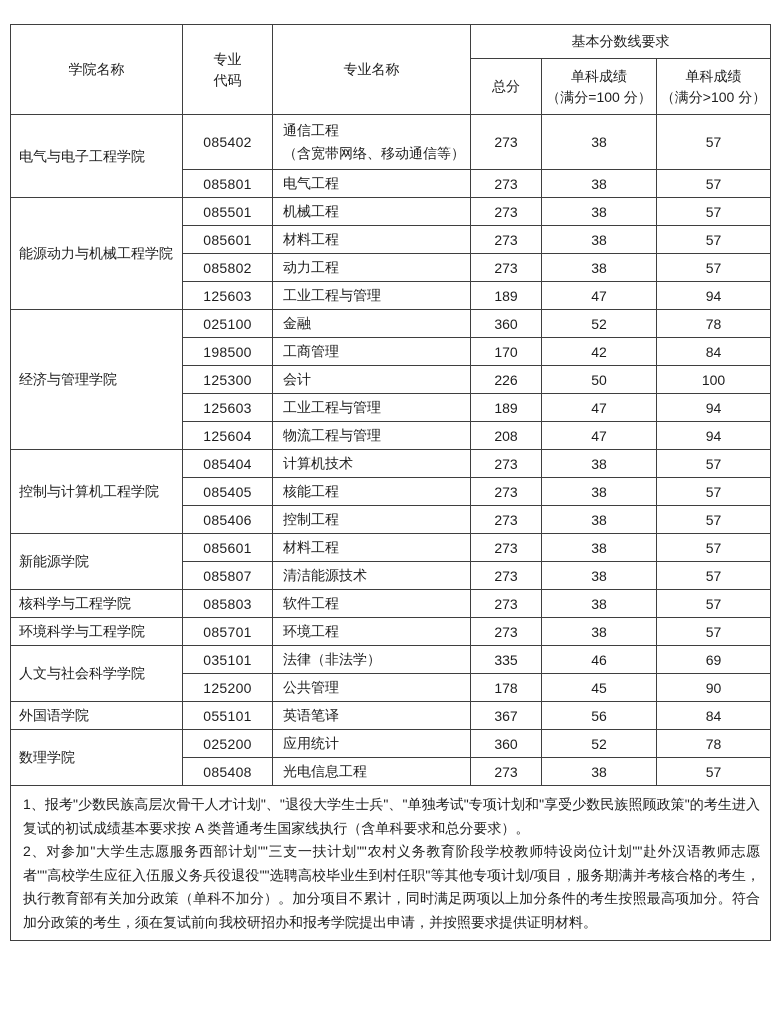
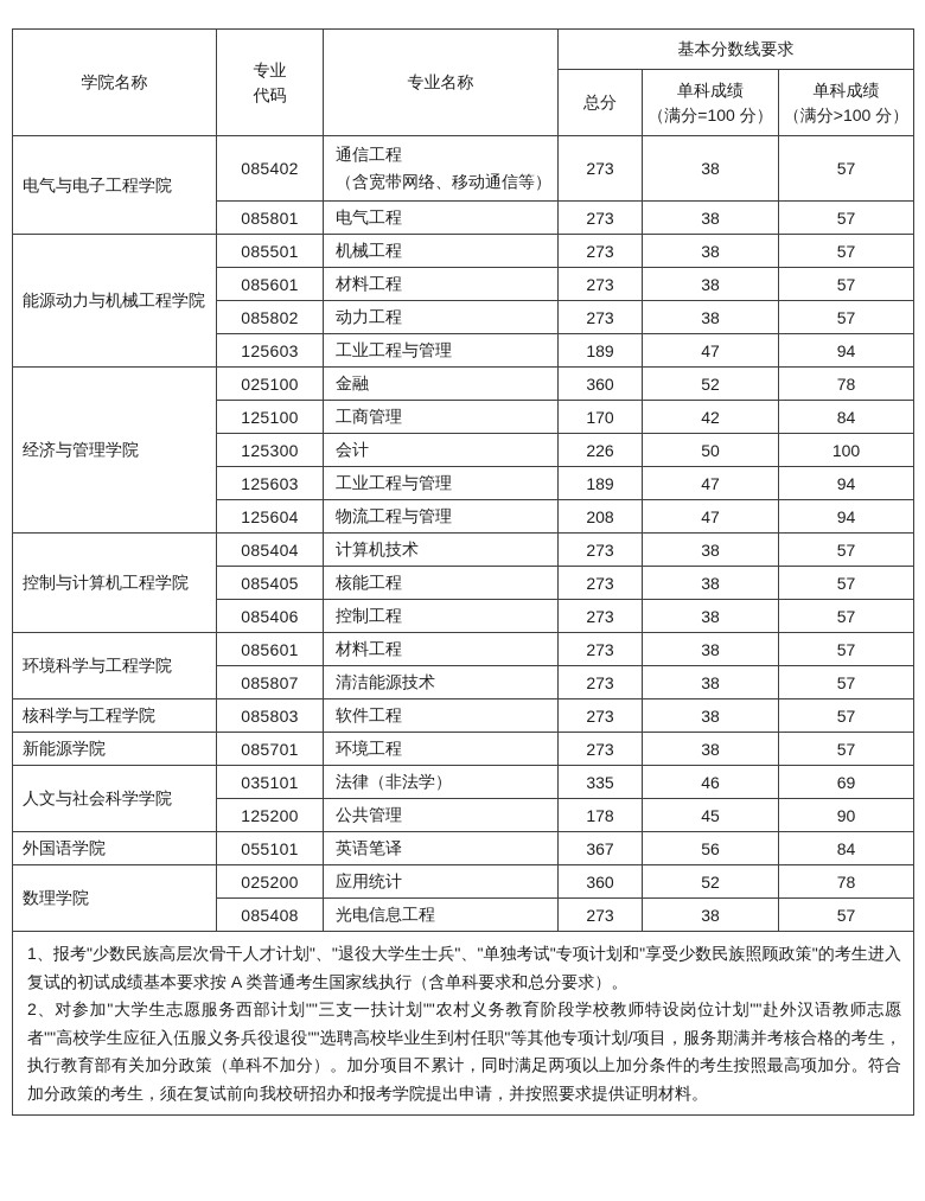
  学院名称	专业 代码	专业名称	基本分数线要求
  总分	单科成绩 （满分=100 分）	单科成绩 （满分>100 分）
  电气与电子工程学院	085402	通信工程 （含宽带网络、移动通信等）	273	38	57
  085801	电气工程	273	38	57
  能源动力与机械工程学院	085501	机械工程	273	38	57
  085601	材料工程	273	38	57
  085802	动力工程	273	38	57
  125603	工业工程与管理	189	47	94
  经济与管理学院	025100	金融	360	52	78
- 198500	工商管理	170	42	84
+ 125100	工商管理	170	42	84
  125300	会计	226	50	100
  125603	工业工程与管理	189	47	94
  125604	物流工程与管理	208	47	94
  控制与计算机工程学院	085404	计算机技术	273	38	57
  085405	核能工程	273	38	57
  085406	控制工程	273	38	57
- 新能源学院	085601	材料工程	273	38	57
+ 环境科学与工程学院	085601	材料工程	273	38	57
  085807	清洁能源技术	273	38	57
  核科学与工程学院	085803	软件工程	273	38	57
- 环境科学与工程学院	085701	环境工程	273	38	57
+ 新能源学院	085701	环境工程	273	38	57
  人文与社会科学学院	035101	法律（非法学）	335	46	69
  125200	公共管理	178	45	90
  外国语学院	055101	英语笔译	367	56	84
  数理学院	025200	应用统计	360	52	78
  085408	光电信息工程	273	38	57
  1、报考"少数民族高层次骨干人才计划"、"退役大学生士兵"、"单独考试"专项计划和"享受少数民族照顾政策"的考生进入复试的初试成绩基本要求按 A 类普通考生国家线执行（含单科要求和总分要求）。 2、对参加"大学生志愿服务西部计划""三支一扶计划""农村义务教育阶段学校教师特设岗位计划""赴外汉语教师志愿者""高校学生应征入伍服义务兵役退役""选聘高校毕业生到村任职"等其他专项计划/项目，服务期满并考核合格的考生，执行教育部有关加分政策（单科不加分）。加分项目不累计，同时满足两项以上加分条件的考生按照最高项加分。符合加分政策的考生，须在复试前向我校研招办和报考学院提出申请，并按照要求提供证明材料。
